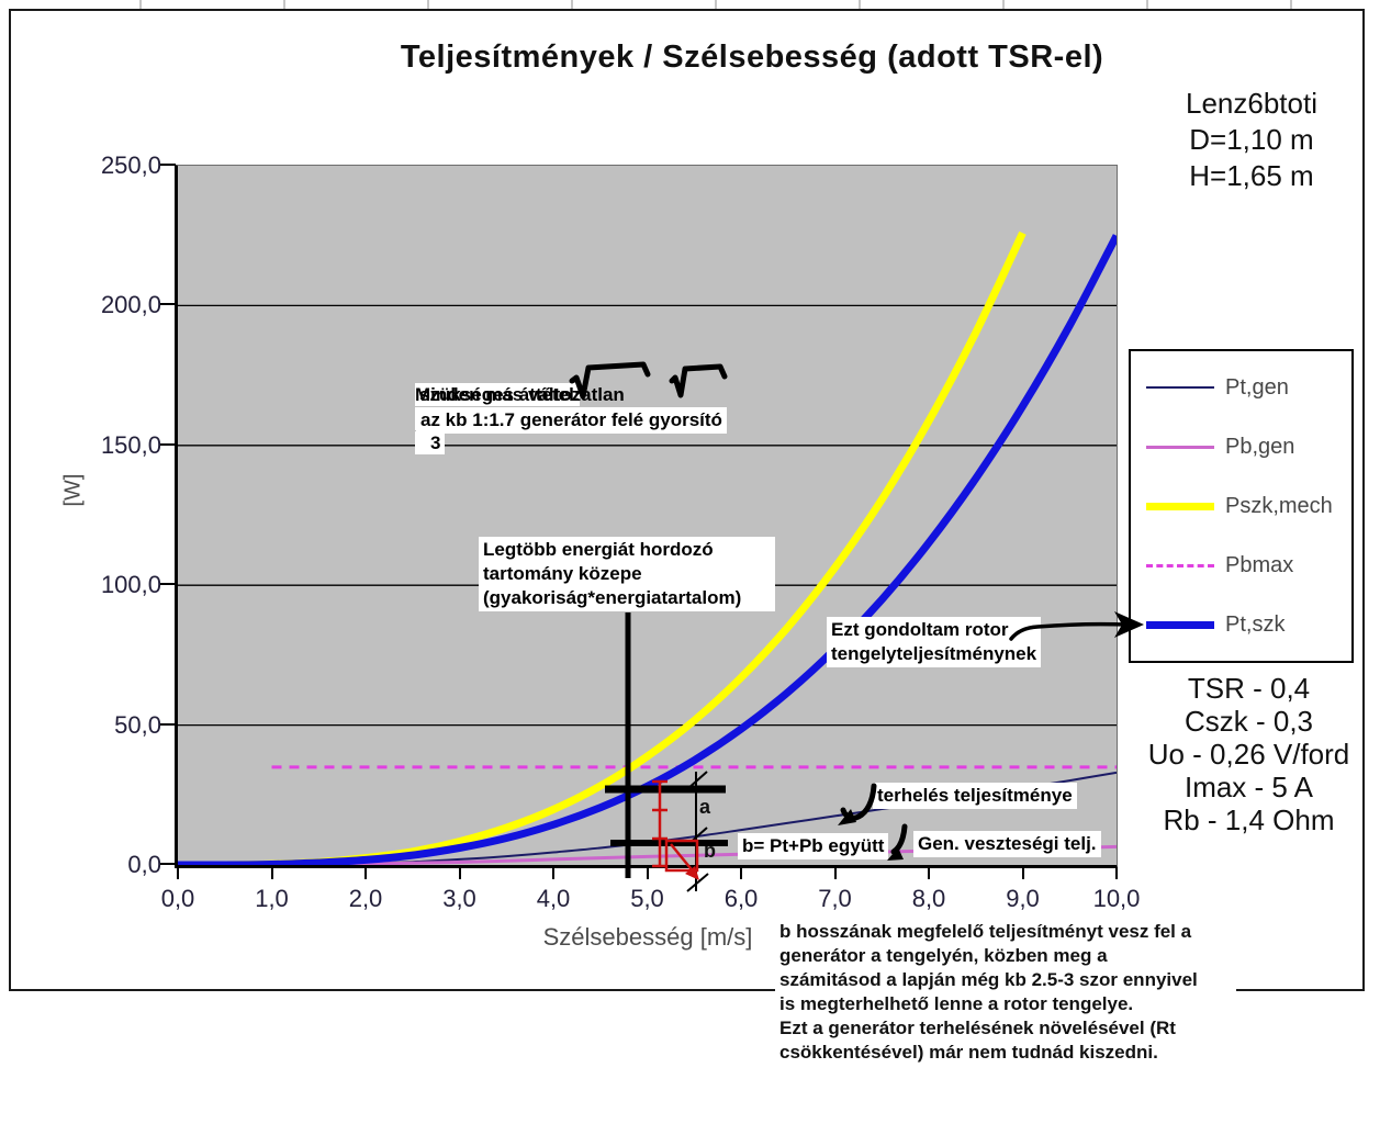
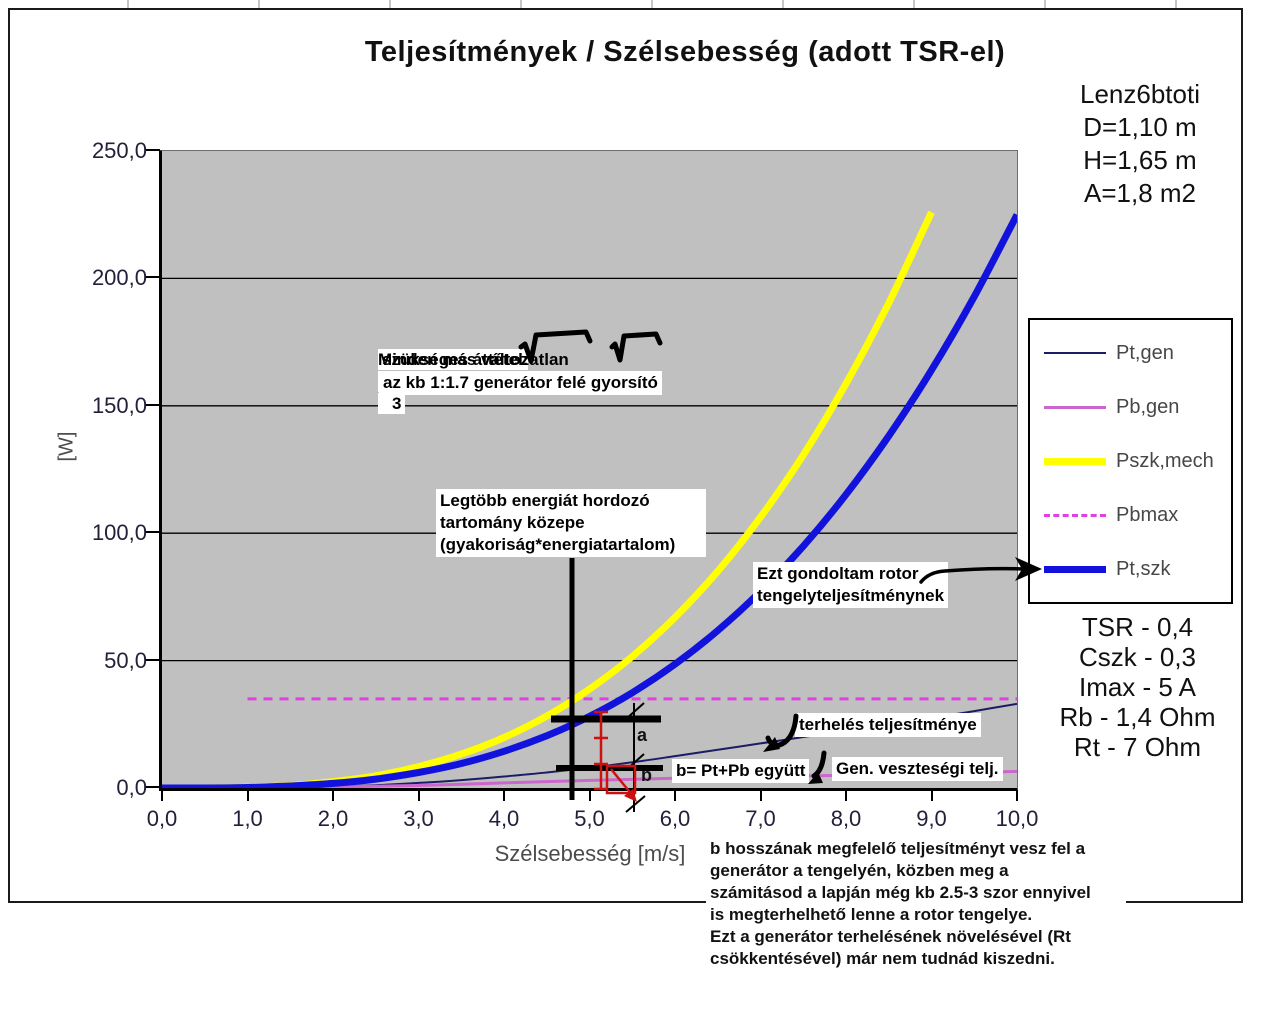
  Teljesítmények / Szélsebesség (adott TSR-el)
  Lenz6btoti
  D=1,10 m
  H=1,65 m
+ A=1,8 m2
  0,0
  50,0
  100,0
  150,0
  200,0
  250,0
  0,0
  1,0
  2,0
  3,0
  4,0
  5,0
  6,0
  7,0
  8,0
  9,0
  10,0
  Szélsebesség [m/s]
  Pt,gen
  Pb,gen
  Pszk,mech
  Pbmax
  Pt,szk
  TSR - 0,4
  Cszk - 0,3
- Uo - 0,26 V/ford
  Imax - 5 A
  Rb - 1,4 Ohm
+ Rt - 7 Ohm
  Minden más változatlan
  az kb 1:1.7 generátor felé gyorsító
  Legtöbb energiát hordozó
  tartomány közepe
  (gyakoriság*energiatartalom)
  Ezt gondoltam rotor
  tengelyteljesítménynek
  terhelés teljesítménye
  b= Pt+Pb együtt
  Gen. veszteségi telj.
  a
  b
  b hosszának megfelelő teljesítményt vesz fel a
  generátor a tengelyén, közben meg a
  számitásod a lapján még kb 2.5-3 szor ennyivel
  is megterhelhető lenne a rotor tengelye.
  Ezt a generátor terhelésének növelésével (Rt
  csökkentésével) már nem tudnád kiszedni.
